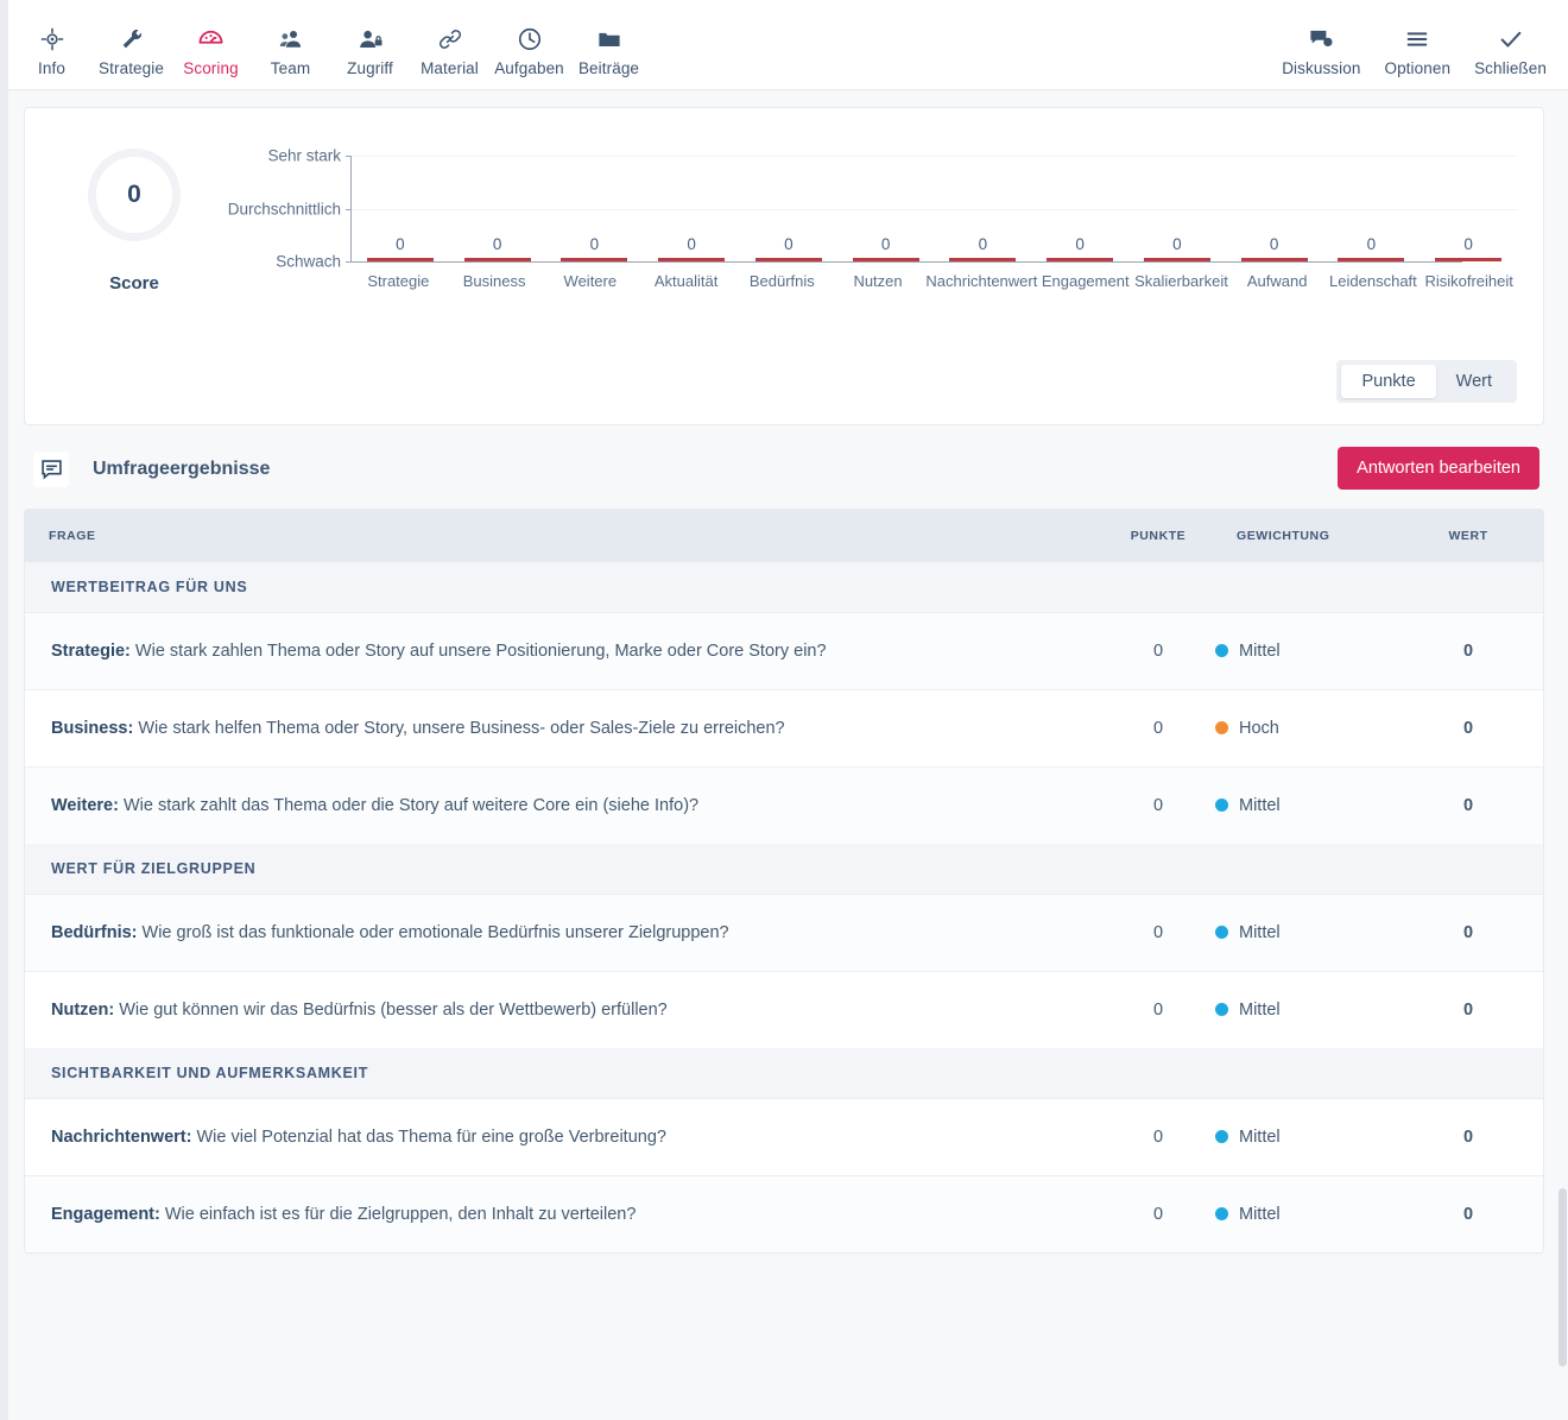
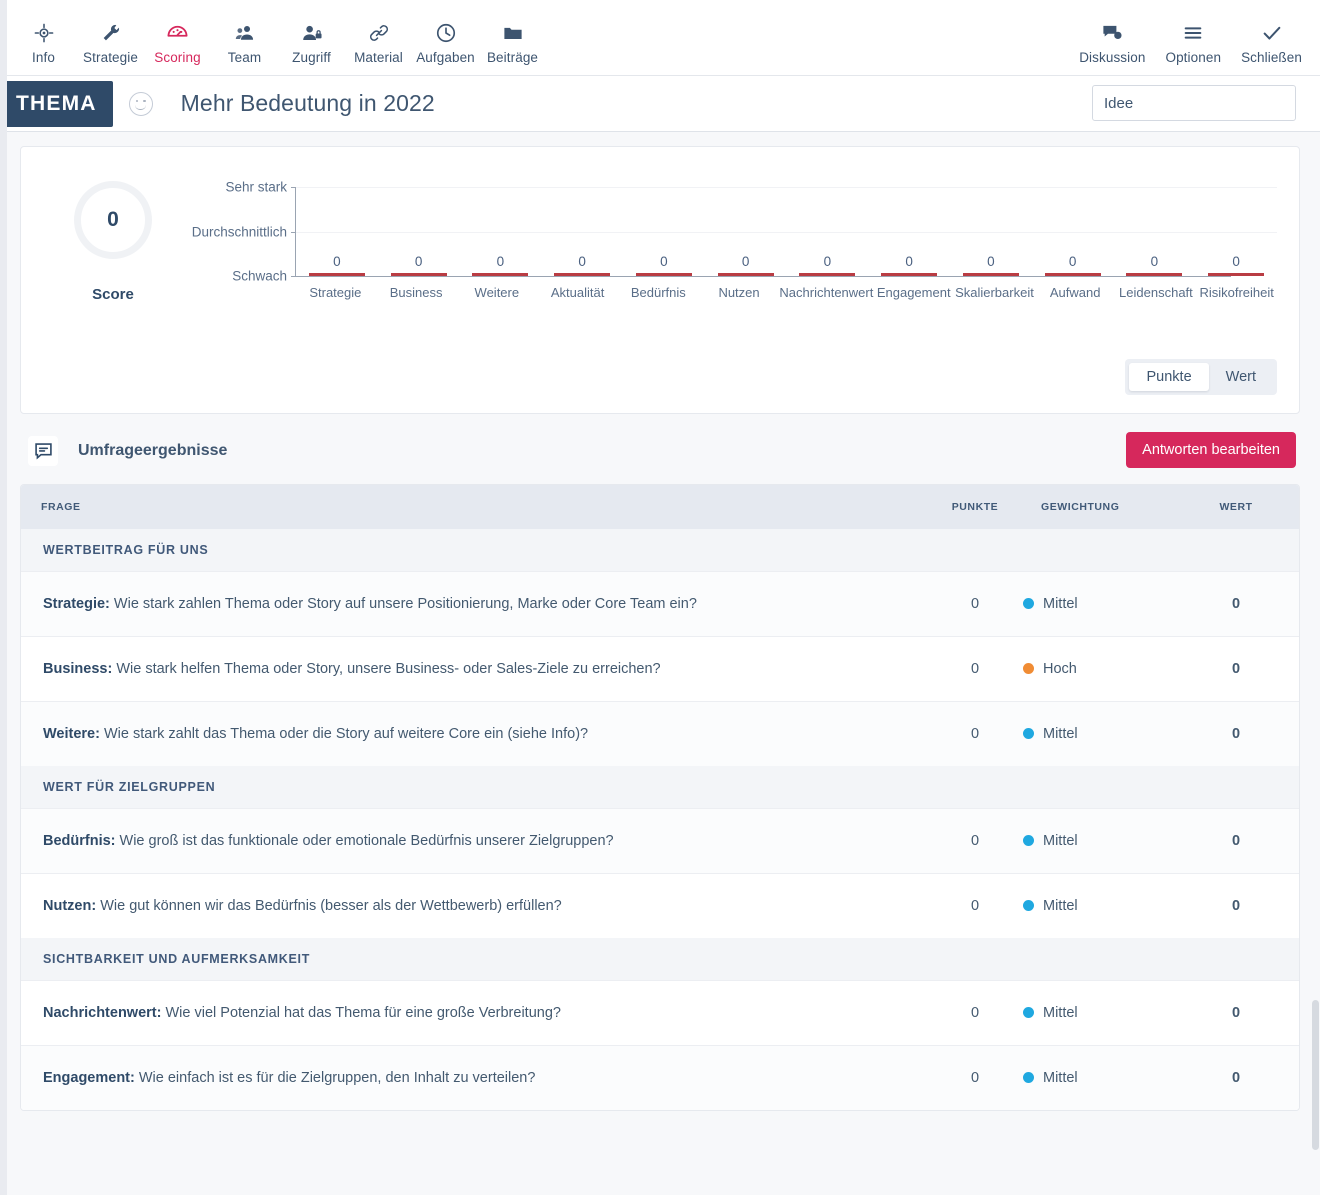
  Info
  Strategie
  Scoring
  Team
  Zugriff
  Material
  Aufgaben
  Beiträge
  Diskussion
  Optionen
  Schließen
+ THEMA
+ Mehr Bedeutung in 2022
+ Idee
  0
  Score
  Sehr stark
  Durchschnittlich
  Schwach
  0
  0
  0
  0
  0
  0
  0
  0
  0
  0
  0
  0
  Strategie
  Business
  Weitere
  Aktualität
  Bedürfnis
  Nutzen
  Nachrichtenwert
  Engagement
  Skalierbarkeit
  Aufwand
  Leidenschaft
  Risikofreiheit
  Punkte
  Wert
  Umfrageergebnisse
  Antworten bearbeiten
  FRAGE	PUNKTE	GEWICHTUNG	WERT
  WERTBEITRAG FÜR UNS
- Strategie: Wie stark zahlen Thema oder Story auf unsere Positionierung, Marke oder Core Story ein?	0	Mittel	0
+ Strategie: Wie stark zahlen Thema oder Story auf unsere Positionierung, Marke oder Core Team ein?	0	Mittel	0
  Business: Wie stark helfen Thema oder Story, unsere Business- oder Sales-Ziele zu erreichen?	0	Hoch	0
  Weitere: Wie stark zahlt das Thema oder die Story auf weitere Core ein (siehe Info)?	0	Mittel	0
  WERT FÜR ZIELGRUPPEN
  Bedürfnis: Wie groß ist das funktionale oder emotionale Bedürfnis unserer Zielgruppen?	0	Mittel	0
  Nutzen: Wie gut können wir das Bedürfnis (besser als der Wettbewerb) erfüllen?	0	Mittel	0
  SICHTBARKEIT UND AUFMERKSAMKEIT
  Nachrichtenwert: Wie viel Potenzial hat das Thema für eine große Verbreitung?	0	Mittel	0
  Engagement: Wie einfach ist es für die Zielgruppen, den Inhalt zu verteilen?	0	Mittel	0
